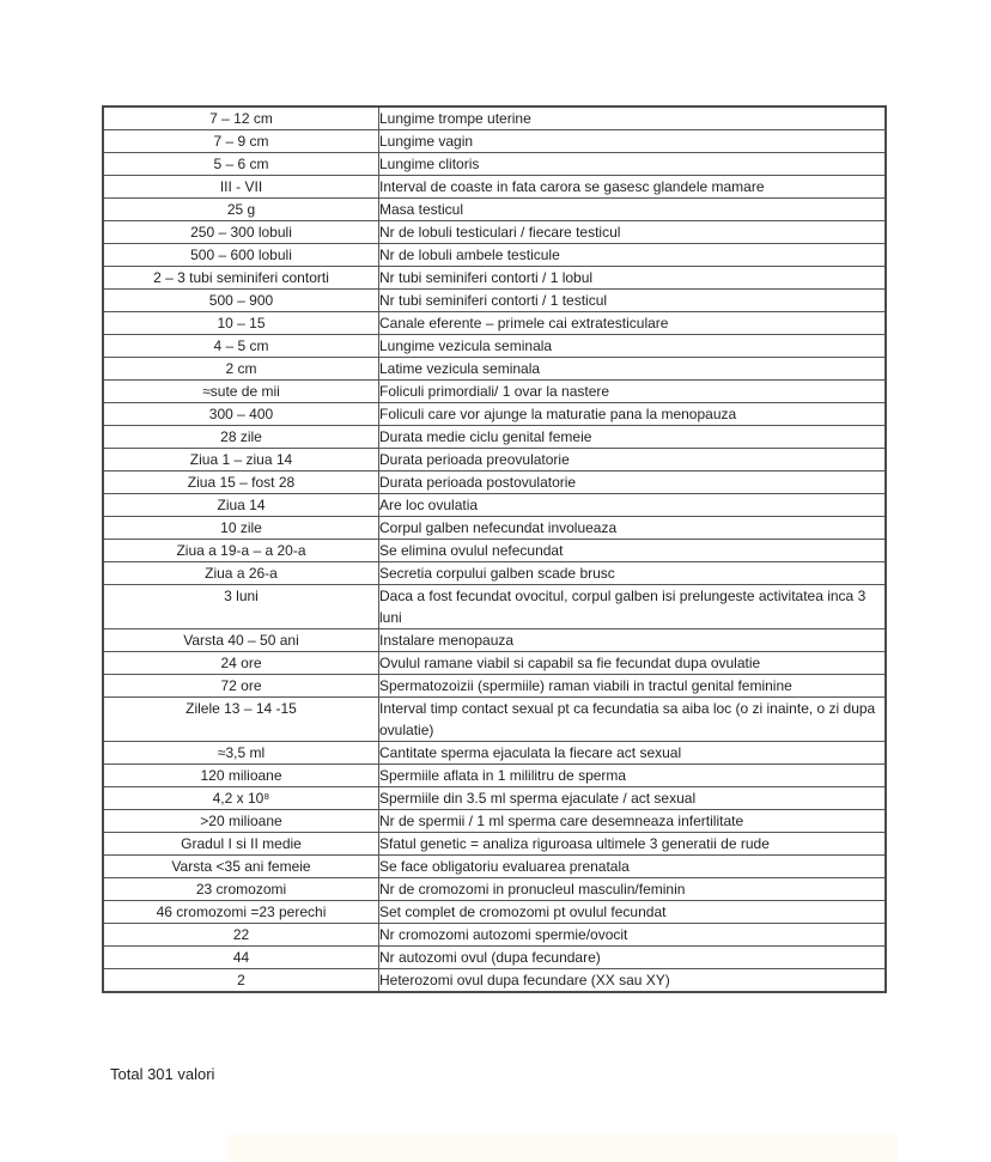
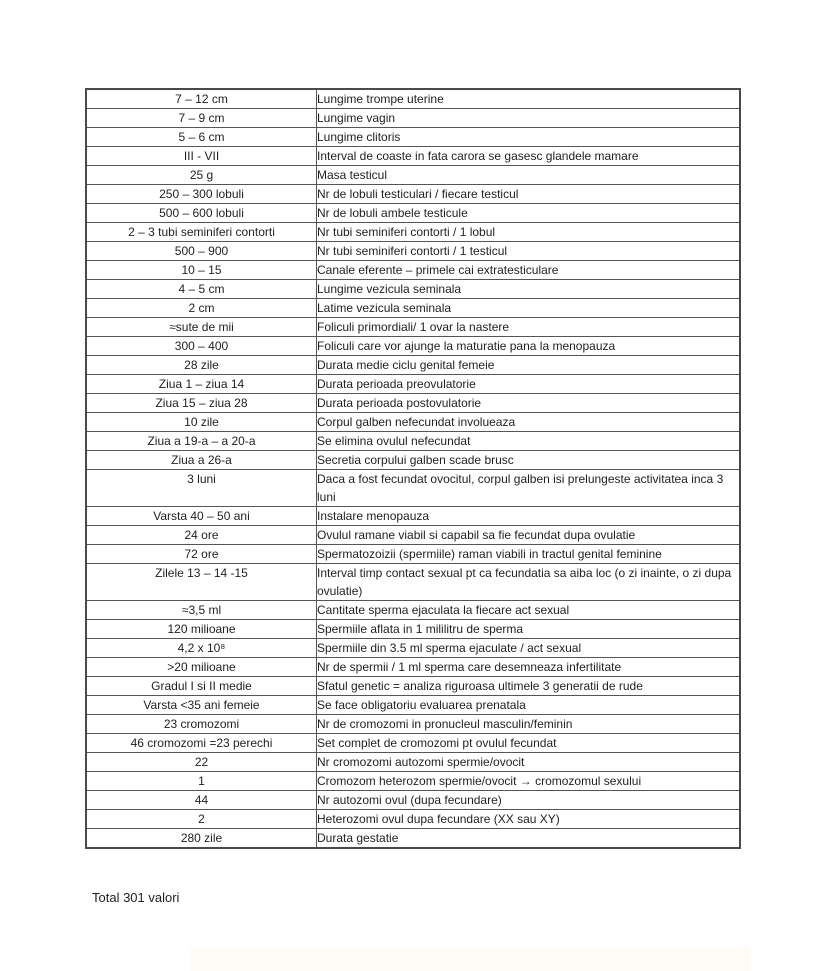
  7 – 12 cm	Lungime trompe uterine
  7 – 9 cm	Lungime vagin
  5 – 6 cm	Lungime clitoris
  III - VII	Interval de coaste in fata carora se gasesc glandele mamare
  25 g	Masa testicul
  250 – 300 lobuli	Nr de lobuli testiculari / fiecare testicul
  500 – 600 lobuli	Nr de lobuli ambele testicule
  2 – 3 tubi seminiferi contorti	Nr tubi seminiferi contorti / 1 lobul
  500 – 900	Nr tubi seminiferi contorti / 1 testicul
  10 – 15	Canale eferente – primele cai extratesticulare
  4 – 5 cm	Lungime vezicula seminala
  2 cm	Latime vezicula seminala
  ≈sute de mii	Foliculi primordiali/ 1 ovar la nastere
  300 – 400	Foliculi care vor ajunge la maturatie pana la menopauza
  28 zile	Durata medie ciclu genital femeie
  Ziua 1 – ziua 14	Durata perioada preovulatorie
- Ziua 15 – fost 28	Durata perioada postovulatorie
+ Ziua 15 – ziua 28	Durata perioada postovulatorie
- Ziua 14	Are loc ovulatia
  10 zile	Corpul galben nefecundat involueaza
  Ziua a 19-a – a 20-a	Se elimina ovulul nefecundat
  Ziua a 26-a	Secretia corpului galben scade brusc
  3 luni	Daca a fost fecundat ovocitul, corpul galben isi prelungeste activitatea inca 3 luni
  Varsta 40 – 50 ani	Instalare menopauza
  24 ore	Ovulul ramane viabil si capabil sa fie fecundat dupa ovulatie
  72 ore	Spermatozoizii (spermiile) raman viabili in tractul genital feminine
  Zilele 13 – 14 -15	Interval timp contact sexual pt ca fecundatia sa aiba loc (o zi inainte, o zi dupa ovulatie)
  ≈3,5 ml	Cantitate sperma ejaculata la fiecare act sexual
  120 milioane	Spermiile aflata in 1 mililitru de sperma
  4,2 x 10⁸	Spermiile din 3.5 ml sperma ejaculate / act sexual
  >20 milioane	Nr de spermii / 1 ml sperma care desemneaza infertilitate
  Gradul I si II medie	Sfatul genetic = analiza riguroasa ultimele 3 generatii de rude
  Varsta <35 ani femeie	Se face obligatoriu evaluarea prenatala
  23 cromozomi	Nr de cromozomi in pronucleul masculin/feminin
  46 cromozomi =23 perechi	Set complet de cromozomi pt ovulul fecundat
  22	Nr cromozomi autozomi spermie/ovocit
+ 1	Cromozom heterozom spermie/ovocit → cromozomul sexului
  44	Nr autozomi ovul (dupa fecundare)
  2	Heterozomi ovul dupa fecundare (XX sau XY)
+ 280 zile	Durata gestatie
  Total 301 valori
